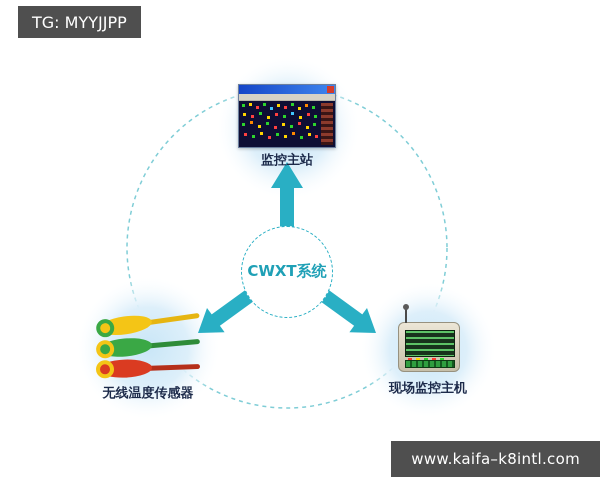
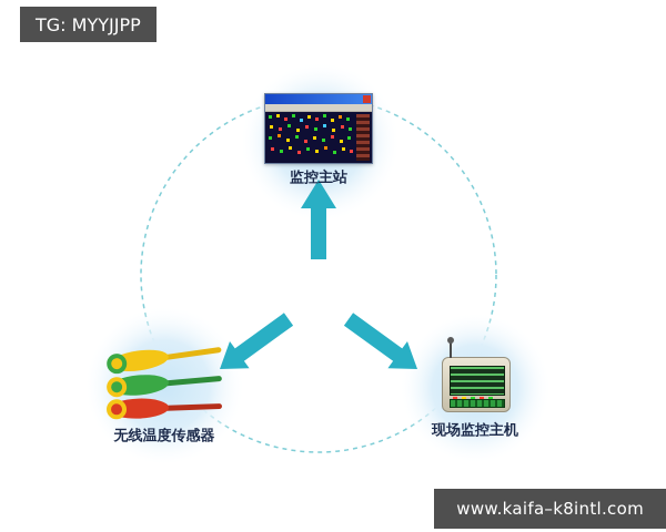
  监控主站
  无线温度传感器
  现场监控主机
- CWXT系统
  TG: MYYJJPP
  www.kaifa–k8intl.com
